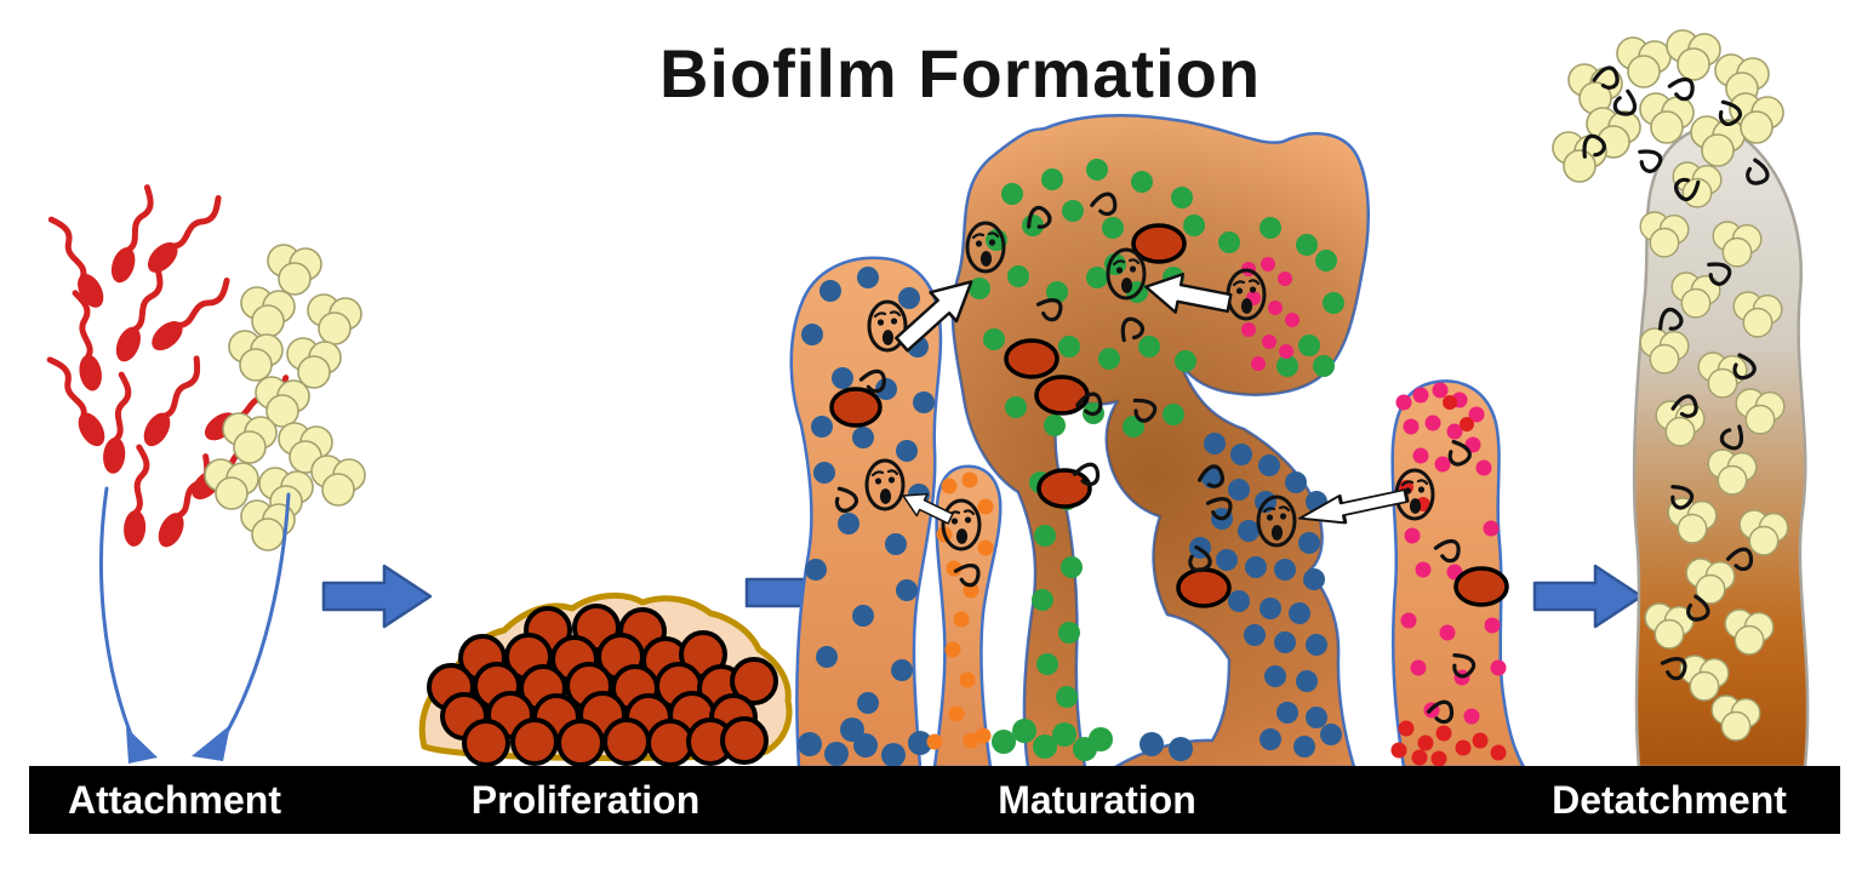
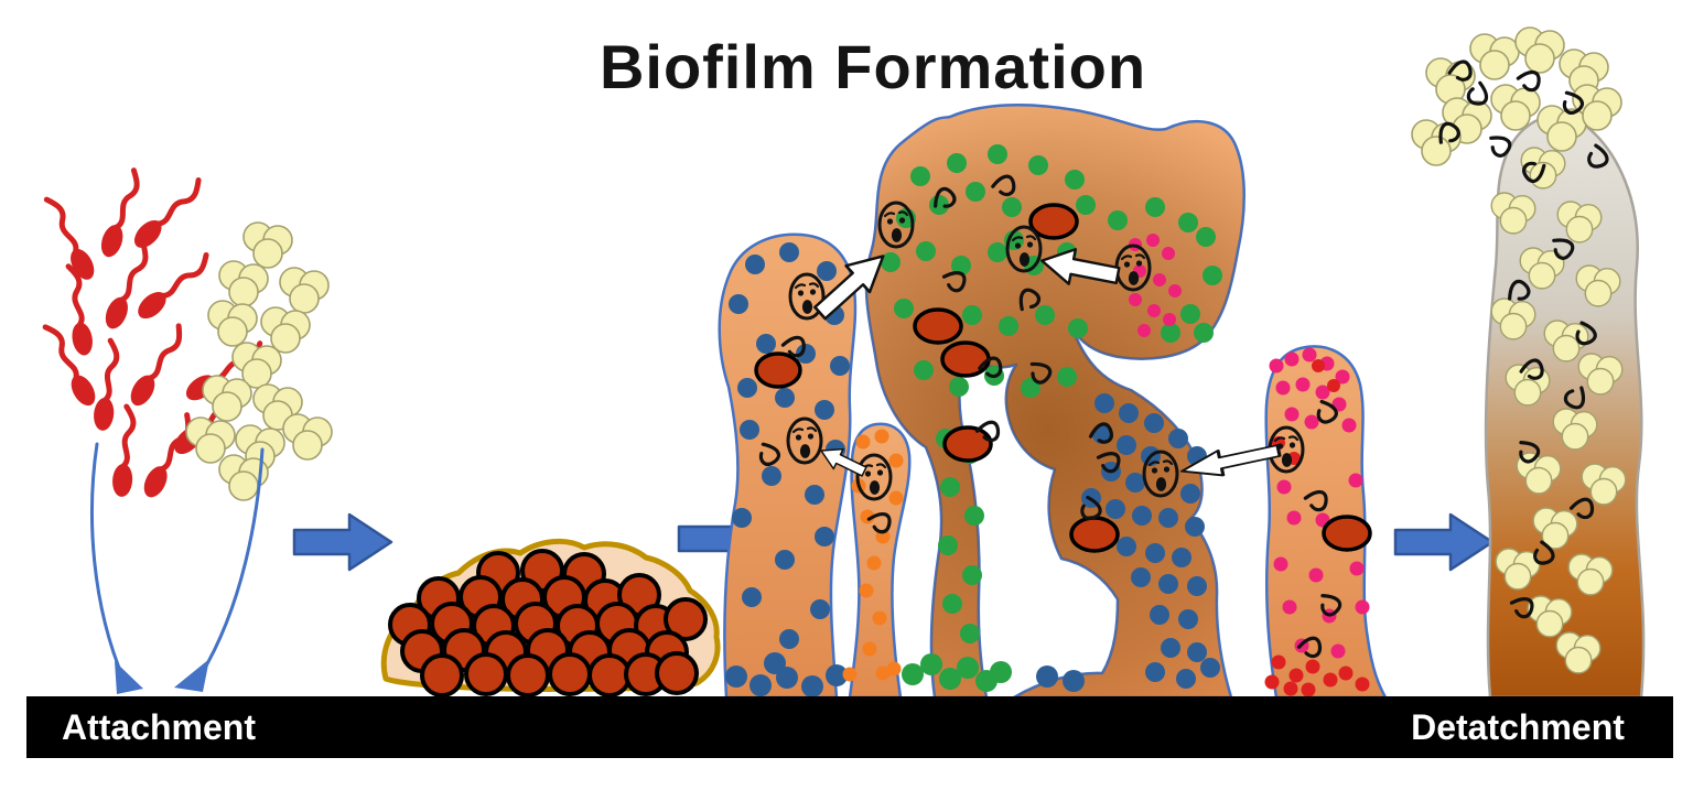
  Biofilm Formation
  Attachment
- Proliferation
- Maturation
  Detatchment
